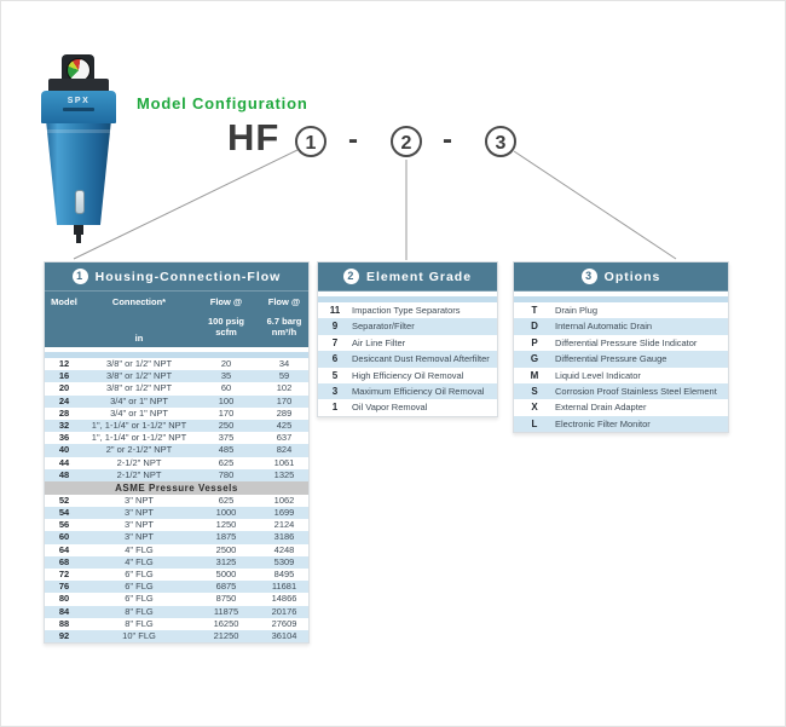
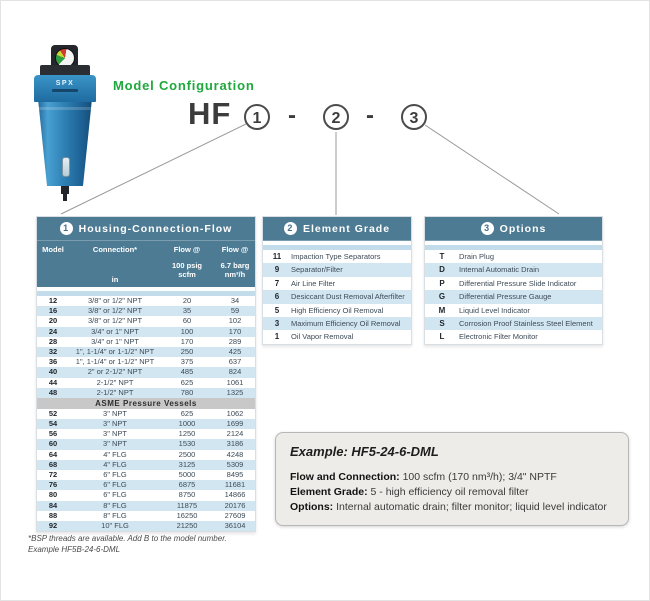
  Model Configuration
  HF
  1
  -
  2
  -
  3
  1
  Housing-Connection-Flow
  Model
  Connection*
  in
  Flow @
  100 psig
  scfm
  Flow @
  6.7 barg
  nm³/h
  12
  3/8" or 1/2" NPT
  20
  34
  16
  3/8" or 1/2" NPT
  35
  59
  20
  3/8" or 1/2" NPT
  60
  102
  24
  3/4" or 1" NPT
  100
  170
  28
  3/4" or 1" NPT
  170
  289
  32
  1", 1-1/4" or 1-1/2" NPT
  250
  425
  36
  1", 1-1/4" or 1-1/2" NPT
  375
  637
  40
  2" or 2-1/2" NPT
  485
  824
  44
  2-1/2" NPT
  625
  1061
  48
  2-1/2" NPT
  780
  1325
  ASME Pressure Vessels
  52
  3" NPT
  625
  1062
  54
  3" NPT
  1000
  1699
  56
  3" NPT
  1250
  2124
  60
  3" NPT
- 1875
+ 1530
  3186
  64
  4" FLG
  2500
  4248
  68
  4" FLG
  3125
  5309
  72
  6" FLG
  5000
  8495
  76
  6" FLG
  6875
  11681
  80
  6" FLG
  8750
  14866
  84
  8" FLG
  11875
  20176
  88
  8" FLG
  16250
  27609
  92
  10" FLG
  21250
  36104
  2
  Element Grade
  11
  Impaction Type Separators
  9
  Separator/Filter
  7
  Air Line Filter
  6
  Desiccant Dust Removal Afterfilter
  5
  High Efficiency Oil Removal
  3
  Maximum Efficiency Oil Removal
  1
  Oil Vapor Removal
  3
  Options
  T
  Drain Plug
  D
  Internal Automatic Drain
  P
  Differential Pressure Slide Indicator
  G
  Differential Pressure Gauge
  M
  Liquid Level Indicator
  S
  Corrosion Proof Stainless Steel Element
- X
- External Drain Adapter
  L
  Electronic Filter Monitor
+ Example: HF5-24-6-DML
+ Flow and Connection: 100 scfm (170 nm³/h); 3/4" NPTF
+ Element Grade: 5 - high efficiency oil removal filter
+ Options: Internal automatic drain; filter monitor; liquid level indicator
+ *BSP threads are available. Add B to the model number.
+ Example HF5B-24-6-DML
